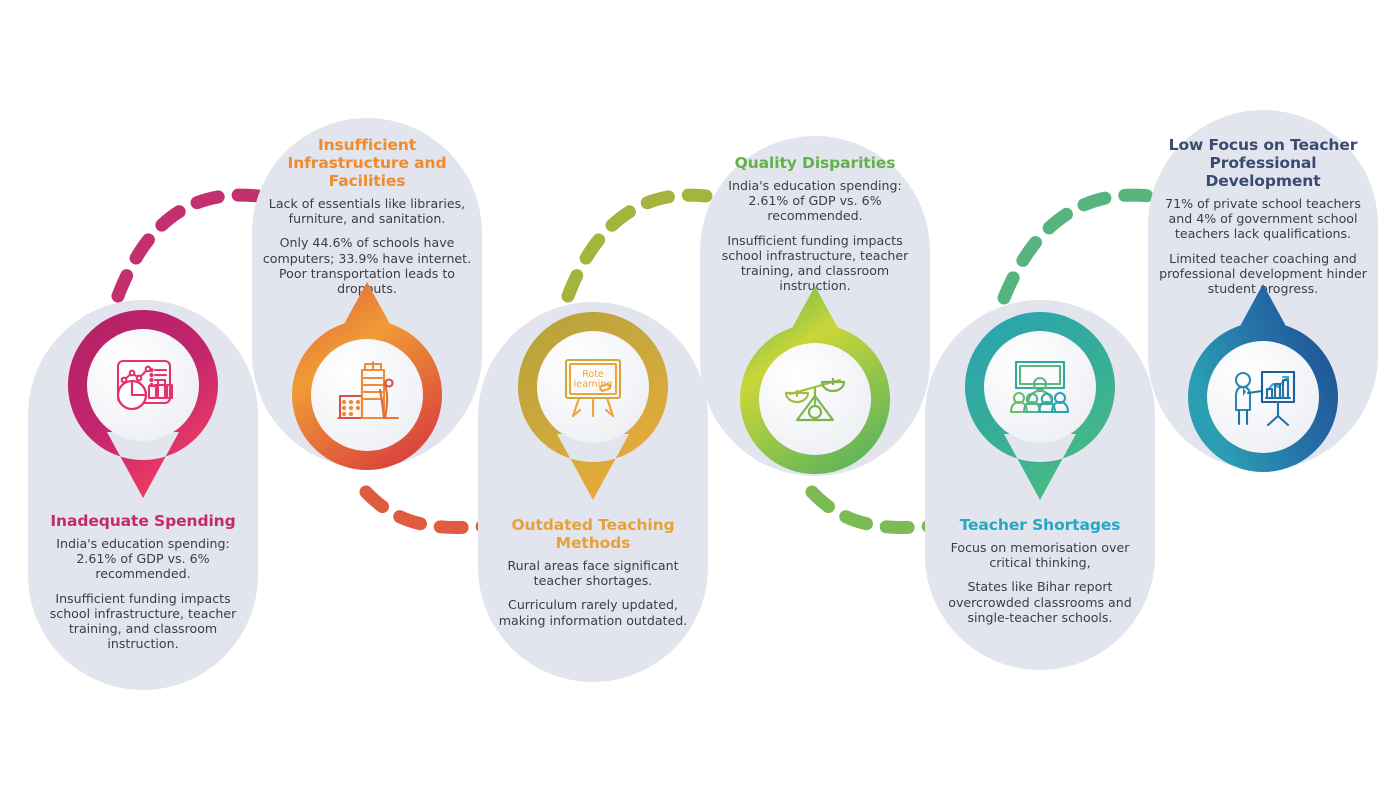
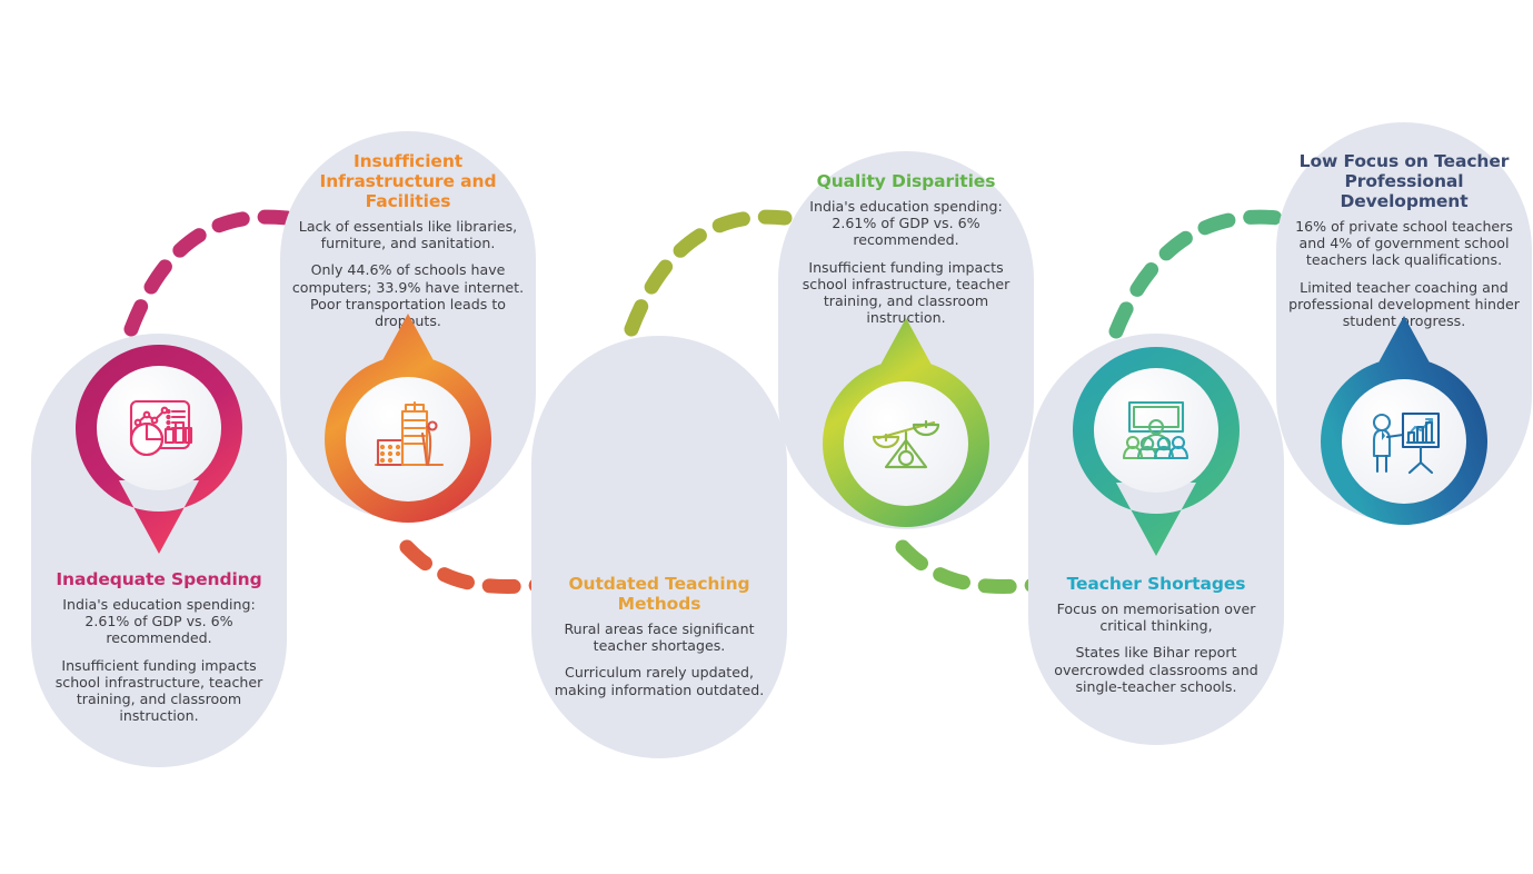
  Inadequate Spending
  India's education spending: 2.61% of GDP vs. 6% recommended.
  Insufficient funding impacts school infrastructure, teacher training, and classroom instruction.
  Insufficient Infrastructure and Facilities
  Lack of essentials like libraries, furniture, and sanitation.
  Only 44.6% of schools have computers; 33.9% have internet. Poor transportation leads to droputs.
  Outdated Teaching Methods
  Rural areas face significant teacher shortages.
  Curriculum rarely updated, making information outdated.
- Rote
- learning
  Quality Disparities
  India's education spending: 2.61% of GDP vs. 6% recommended.
  Insufficient funding impacts school infrastructure, teacher training, and classroom instruction.
  Teacher Shortages
  Focus on memorisation over critical thinking,
  States like Bihar report overcrowded classrooms and single-teacher schools.
  Low Focus on Teacher Professional Development
- 71% of private school teachers and 4% of government school teachers lack qualifications.
+ 16% of private school teachers and 4% of government school teachers lack qualifications.
  Limited teacher coaching and professional development hinder studentrogress.
